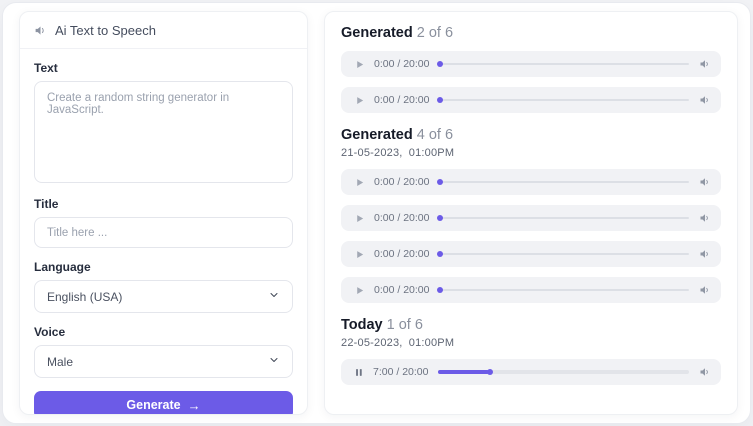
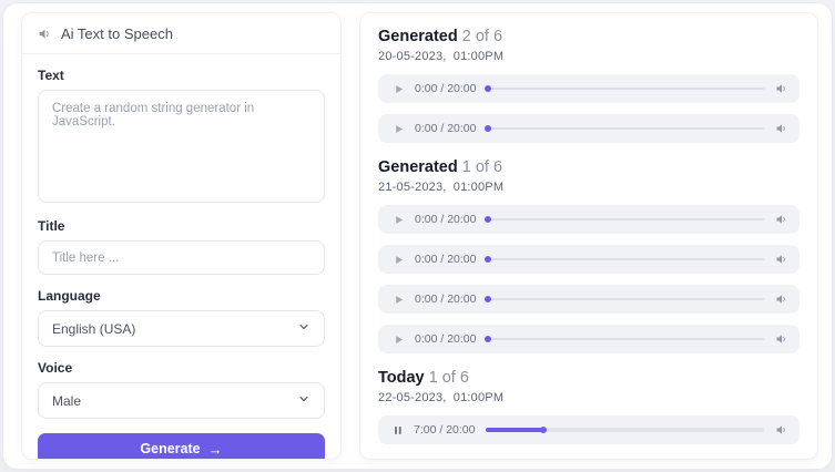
  Ai Text to Speech
  Text
  Title
  Title here ...
  Language
  English (USA)
  Voice
  Male
  Generate
  →
  Generated 2 of 6
+ 20-05-2023, 01:00PM
  0:00 / 20:00
  0:00 / 20:00
- Generated 4 of 6
+ Generated 1 of 6
  21-05-2023, 01:00PM
  0:00 / 20:00
  0:00 / 20:00
  0:00 / 20:00
  0:00 / 20:00
  Today 1 of 6
  22-05-2023, 01:00PM
  7:00 / 20:00
